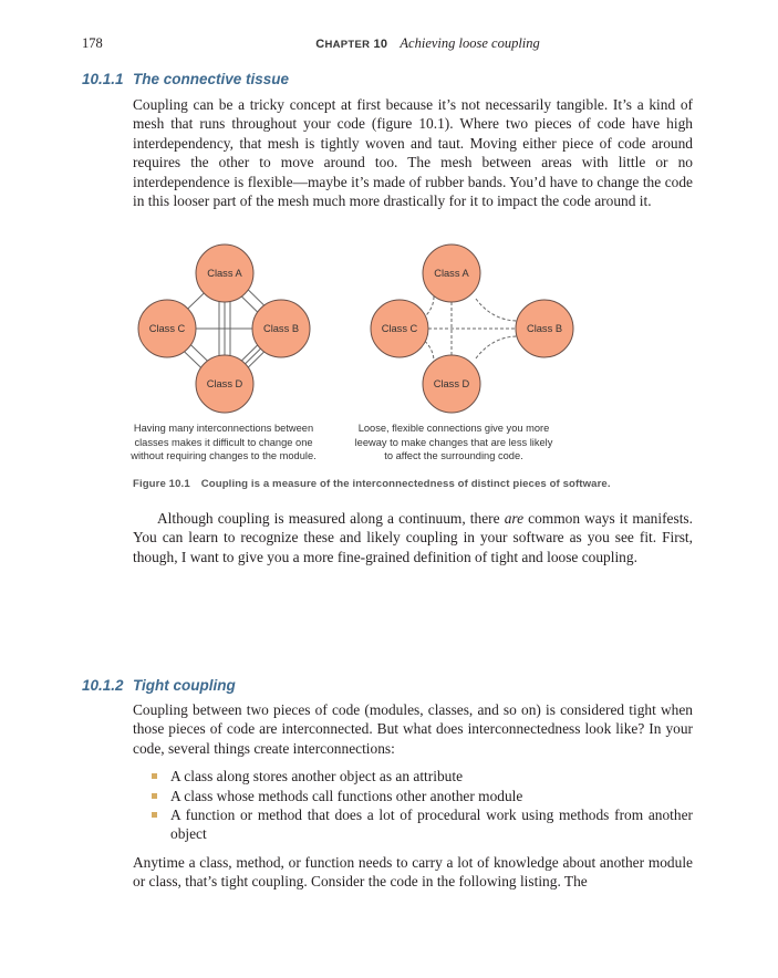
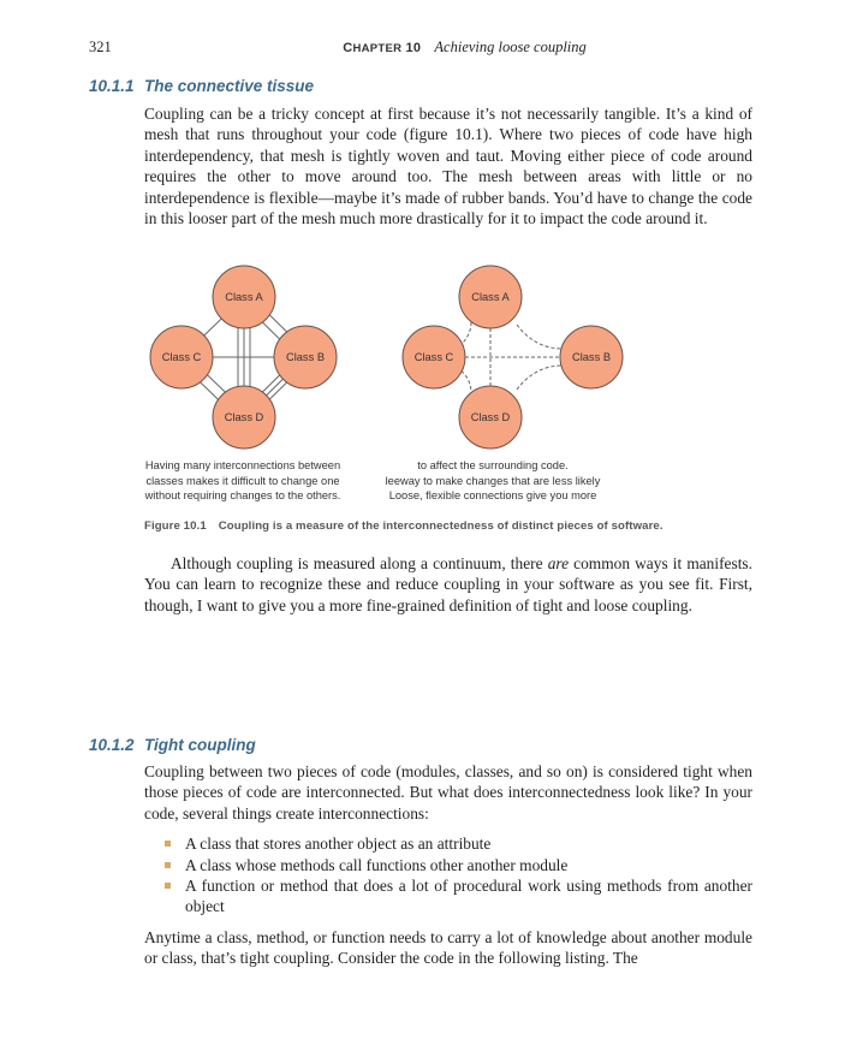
- 178
+ 321
  CHAPTER 10 Achieving loose coupling
  10.1.1 The connective tissue
  Coupling can be a tricky concept at first because it’s not necessarily tangible. It’s a kind of mesh that runs throughout your code (figure 10.1). Where two pieces of code have high interdependency, that mesh is tightly woven and taut. Moving either piece of code around requires the other to move around too. The mesh between areas with little or no interdependence is flexible—maybe it’s made of rubber bands. You’d have to change the code in this looser part of the mesh much more drastically for it to impact the code around it.
  Class A
  Class B
  Class C
  Class D
  Class A
  Class B
  Class C
  Class D
  Having many interconnections between
  classes makes it difficult to change one
- without requiring changes to the module.
+ without requiring changes to the others.
- Loose, flexible connections give you more
+ to affect the surrounding code.
  leeway to make changes that are less likely
- to affect the surrounding code.
+ Loose, flexible connections give you more
  Figure 10.1 Coupling is a measure of the interconnectedness of distinct pieces of software.
- Although coupling is measured along a continuum, there are common ways it manifests. You can learn to recognize these and likely coupling in your software as you see fit. First, though, I want to give you a more fine-grained definition of tight and loose coupling.
+ Although coupling is measured along a continuum, there are common ways it manifests. You can learn to recognize these and reduce coupling in your software as you see fit. First, though, I want to give you a more fine-grained definition of tight and loose coupling.
  10.1.2 Tight coupling
  Coupling between two pieces of code (modules, classes, and so on) is considered tight when those pieces of code are interconnected. But what does interconnectedness look like? In your code, several things create interconnections:
- A class along stores another object as an attribute
+ A class that stores another object as an attribute
  A class whose methods call functions other another module
  A function or method that does a lot of procedural work using methods from another object
  Anytime a class, method, or function needs to carry a lot of knowledge about another module or class, that’s tight coupling. Consider the code in the following listing. The
